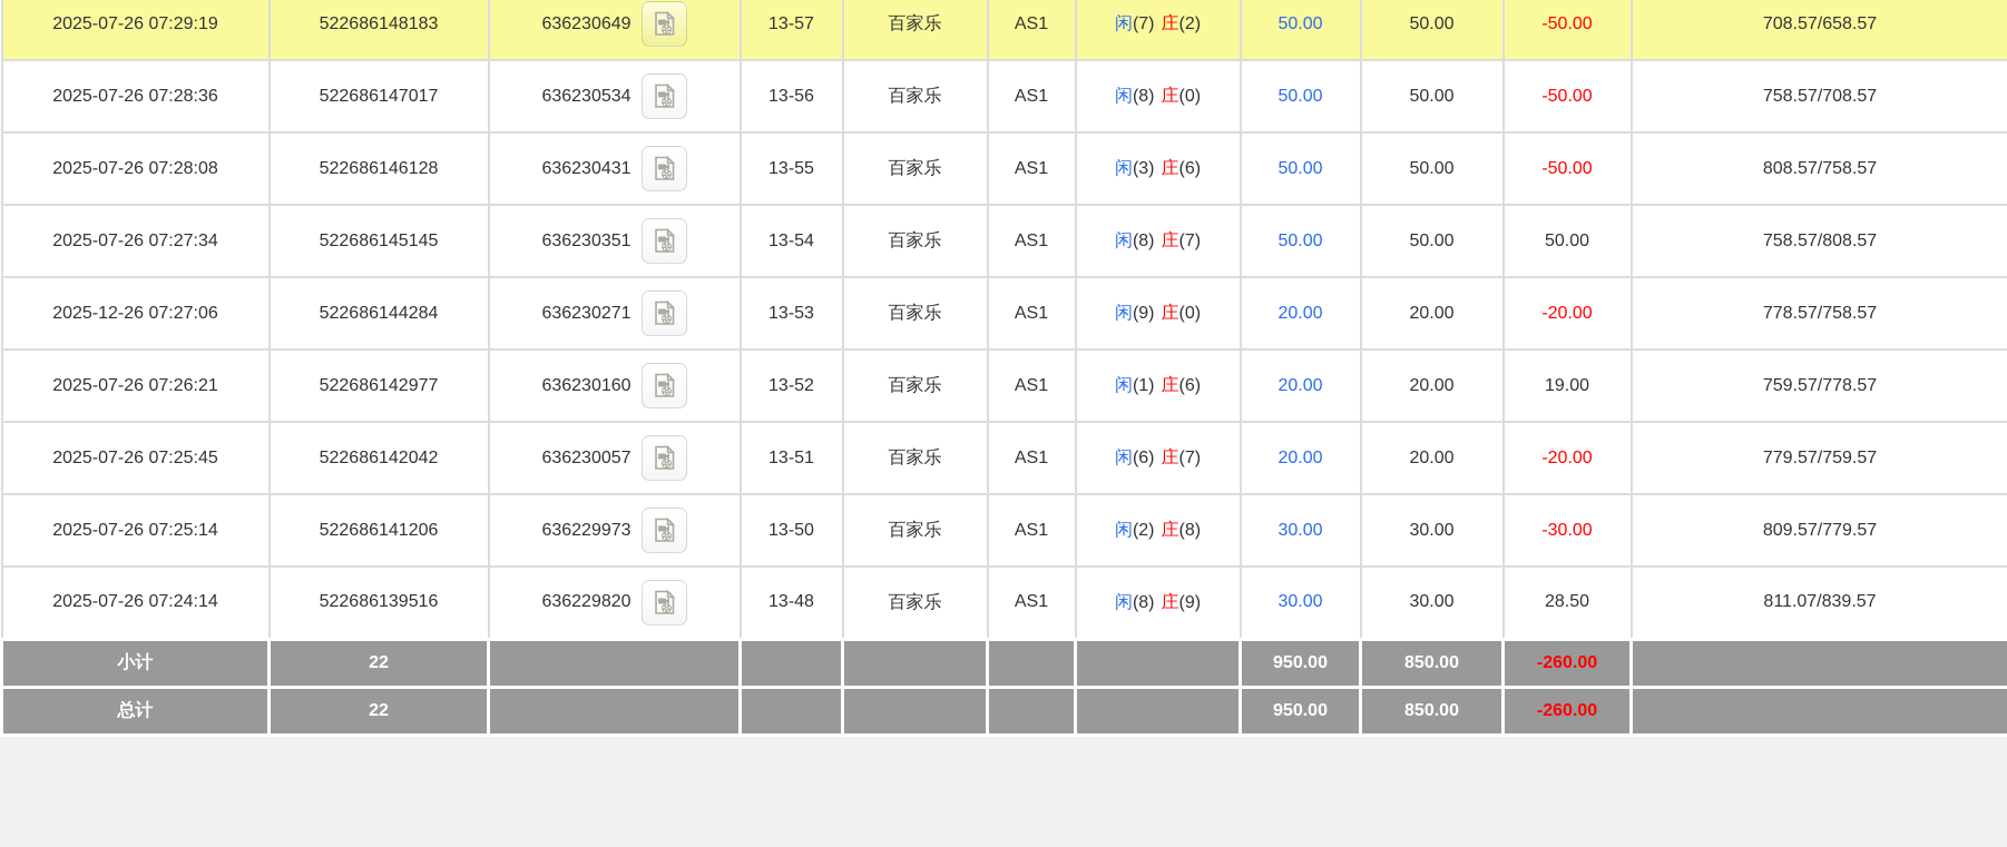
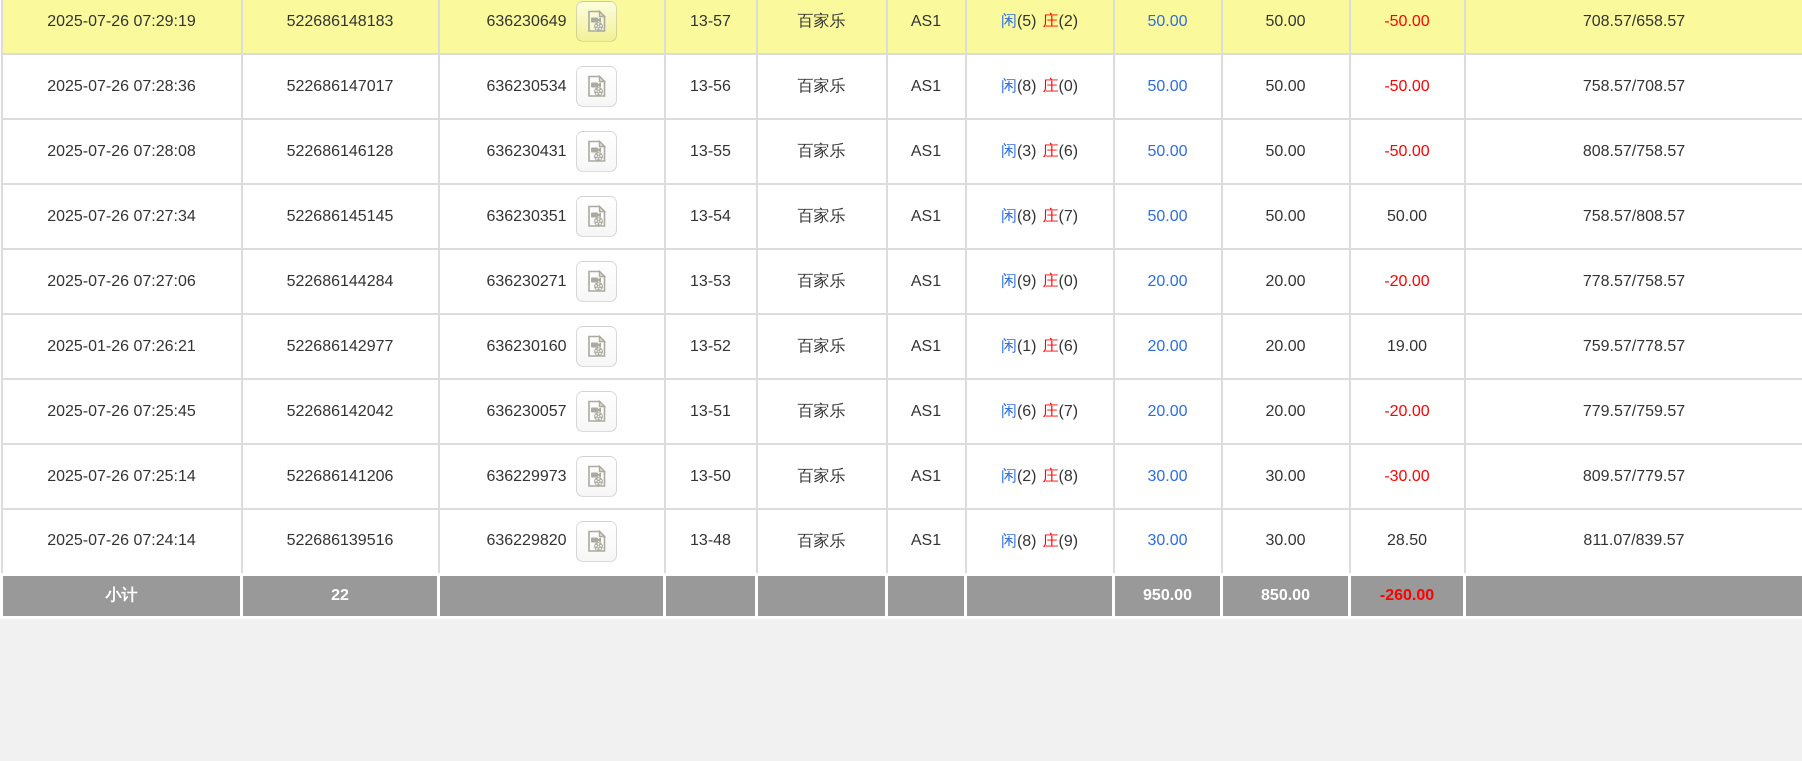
- 2025-07-26 07:29:19	522686148183	636230649	13-57	百家乐	AS1	闲(7) 庄(2)	50.00	50.00	-50.00	708.57/658.57
+ 2025-07-26 07:29:19	522686148183	636230649	13-57	百家乐	AS1	闲(5) 庄(2)	50.00	50.00	-50.00	708.57/658.57
  2025-07-26 07:28:36	522686147017	636230534	13-56	百家乐	AS1	闲(8) 庄(0)	50.00	50.00	-50.00	758.57/708.57
  2025-07-26 07:28:08	522686146128	636230431	13-55	百家乐	AS1	闲(3) 庄(6)	50.00	50.00	-50.00	808.57/758.57
  2025-07-26 07:27:34	522686145145	636230351	13-54	百家乐	AS1	闲(8) 庄(7)	50.00	50.00	50.00	758.57/808.57
- 2025-12-26 07:27:06	522686144284	636230271	13-53	百家乐	AS1	闲(9) 庄(0)	20.00	20.00	-20.00	778.57/758.57
+ 2025-07-26 07:27:06	522686144284	636230271	13-53	百家乐	AS1	闲(9) 庄(0)	20.00	20.00	-20.00	778.57/758.57
- 2025-07-26 07:26:21	522686142977	636230160	13-52	百家乐	AS1	闲(1) 庄(6)	20.00	20.00	19.00	759.57/778.57
+ 2025-01-26 07:26:21	522686142977	636230160	13-52	百家乐	AS1	闲(1) 庄(6)	20.00	20.00	19.00	759.57/778.57
  2025-07-26 07:25:45	522686142042	636230057	13-51	百家乐	AS1	闲(6) 庄(7)	20.00	20.00	-20.00	779.57/759.57
  2025-07-26 07:25:14	522686141206	636229973	13-50	百家乐	AS1	闲(2) 庄(8)	30.00	30.00	-30.00	809.57/779.57
  2025-07-26 07:24:14	522686139516	636229820	13-48	百家乐	AS1	闲(8) 庄(9)	30.00	30.00	28.50	811.07/839.57
  小计	22						950.00	850.00	-260.00
- 总计	22						950.00	850.00	-260.00
